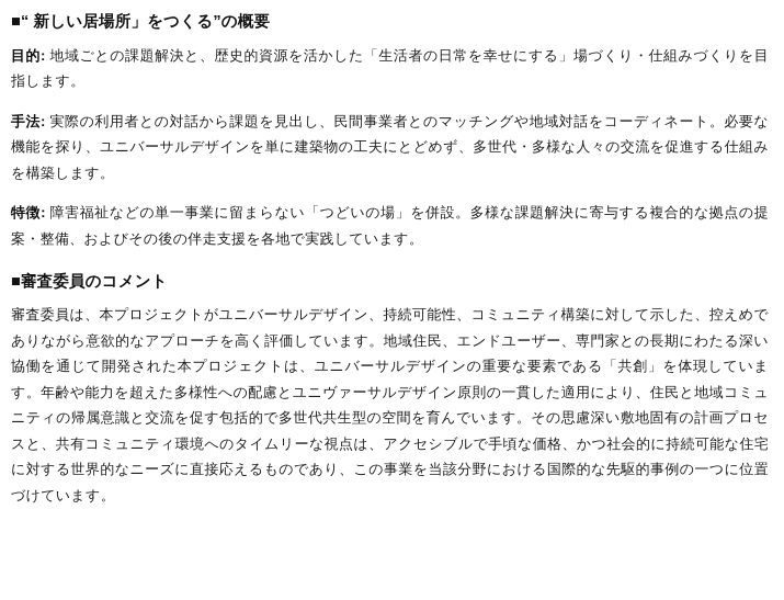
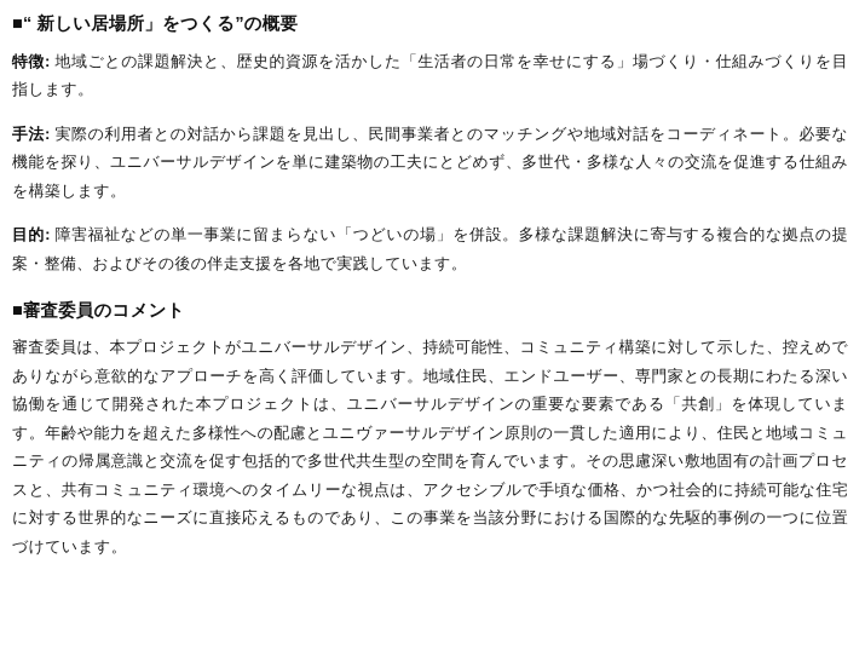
  ■“ 新しい居場所」をつくる”の概要
- 目的: 地域ごとの課題解決と、歴史的資源を活かした「生活者の日常を幸せにする」場づくり・仕組みづくりを目指します。
+ 特徴: 地域ごとの課題解決と、歴史的資源を活かした「生活者の日常を幸せにする」場づくり・仕組みづくりを目指します。
  手法: 実際の利用者との対話から課題を見出し、民間事業者とのマッチングや地域対話をコーディネート。必要な機能を探り、ユニバーサルデザインを単に建築物の工夫にとどめず、多世代・多様な人々の交流を促進する仕組みを構築します。
- 特徴: 障害福祉などの単一事業に留まらない「つどいの場」を併設。多様な課題解決に寄与する複合的な拠点の提案・整備、およびその後の伴走支援を各地で実践しています。
+ 目的: 障害福祉などの単一事業に留まらない「つどいの場」を併設。多様な課題解決に寄与する複合的な拠点の提案・整備、およびその後の伴走支援を各地で実践しています。
  ■審査委員のコメント
  審査委員は、本プロジェクトがユニバーサルデザイン、持続可能性、コミュニティ構築に対して示した、控えめでありながら意欲的なアプローチを高く評価しています。地域住民、エンドユーザー、専門家との長期にわたる深い協働を通じて開発された本プロジェクトは、ユニバーサルデザインの重要な要素である「共創」を体現しています。年齢や能力を超えた多様性への配慮とユニヴァーサルデザイン原則の一貫した適用により、住民と地域コミュニティの帰属意識と交流を促す包括的で多世代共生型の空間を育んでいます。その思慮深い敷地固有の計画プロセスと、共有コミュニティ環境へのタイムリーな視点は、アクセシブルで手頃な価格、かつ社会的に持続可能な住宅に対する世界的なニーズに直接応えるものであり、この事業を当該分野における国際的な先駆的事例の一つに位置づけています。
